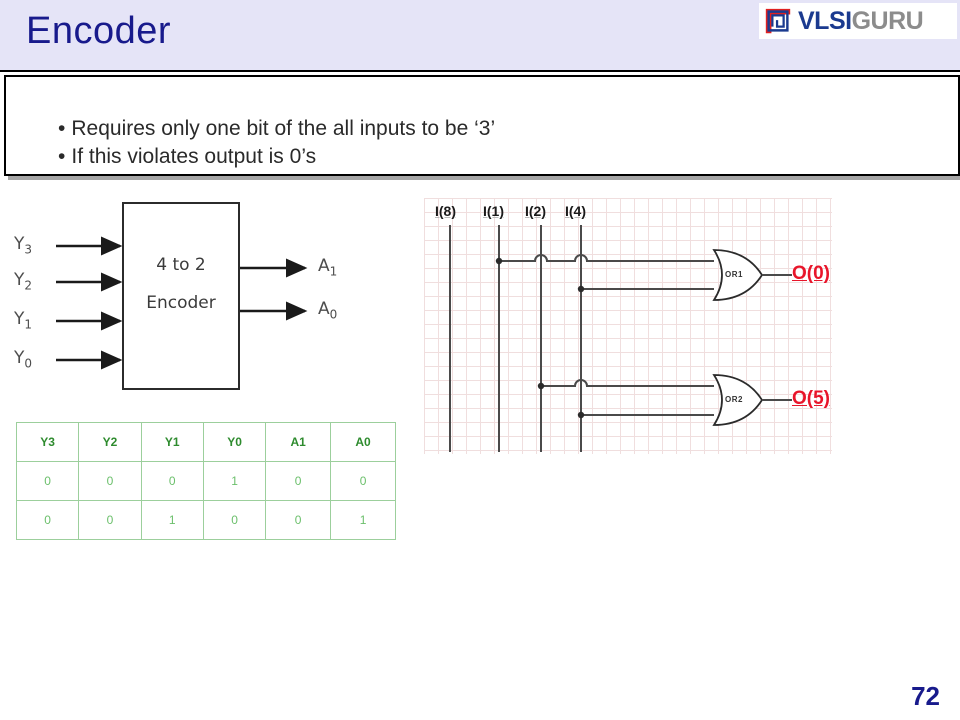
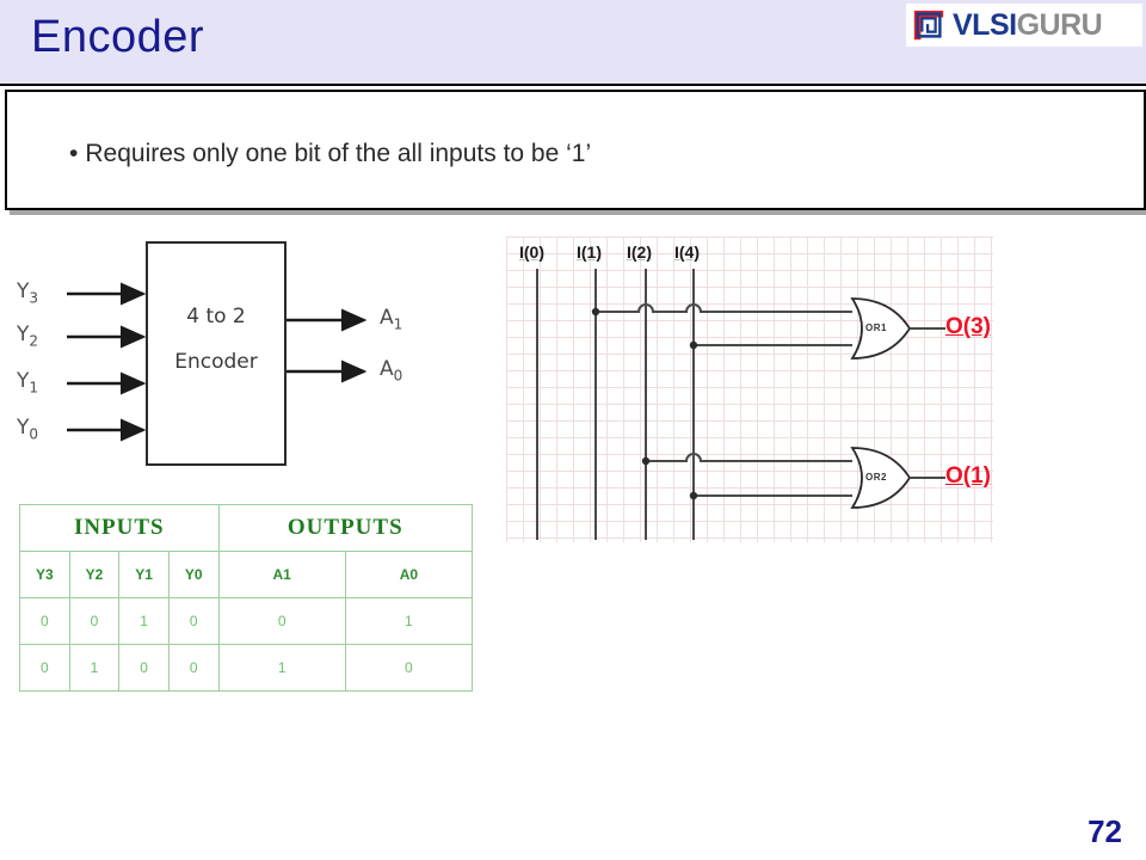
  Encoder
  VLSIGURU
- • Requires only one bit of the all inputs to be ‘3’
+ • Requires only one bit of the all inputs to be ‘1’
- • If this violates output is 0’s
  4 to 2
  Encoder
  Y3
  Y2
  Y1
  Y0
  A1
  A0
+ INPUTS	OUTPUTS
  Y3	Y2	Y1	Y0	A1	A0
- 0	0	0	1	0	0
  0	0	1	0	0	1
+ 0	1	0	0	1	0
- I(8)
+ I(0)
  I(1)
  I(2)
  I(4)
  OR1
  OR2
- O(0)
+ O(3)
- O(5)
+ O(1)
  72
